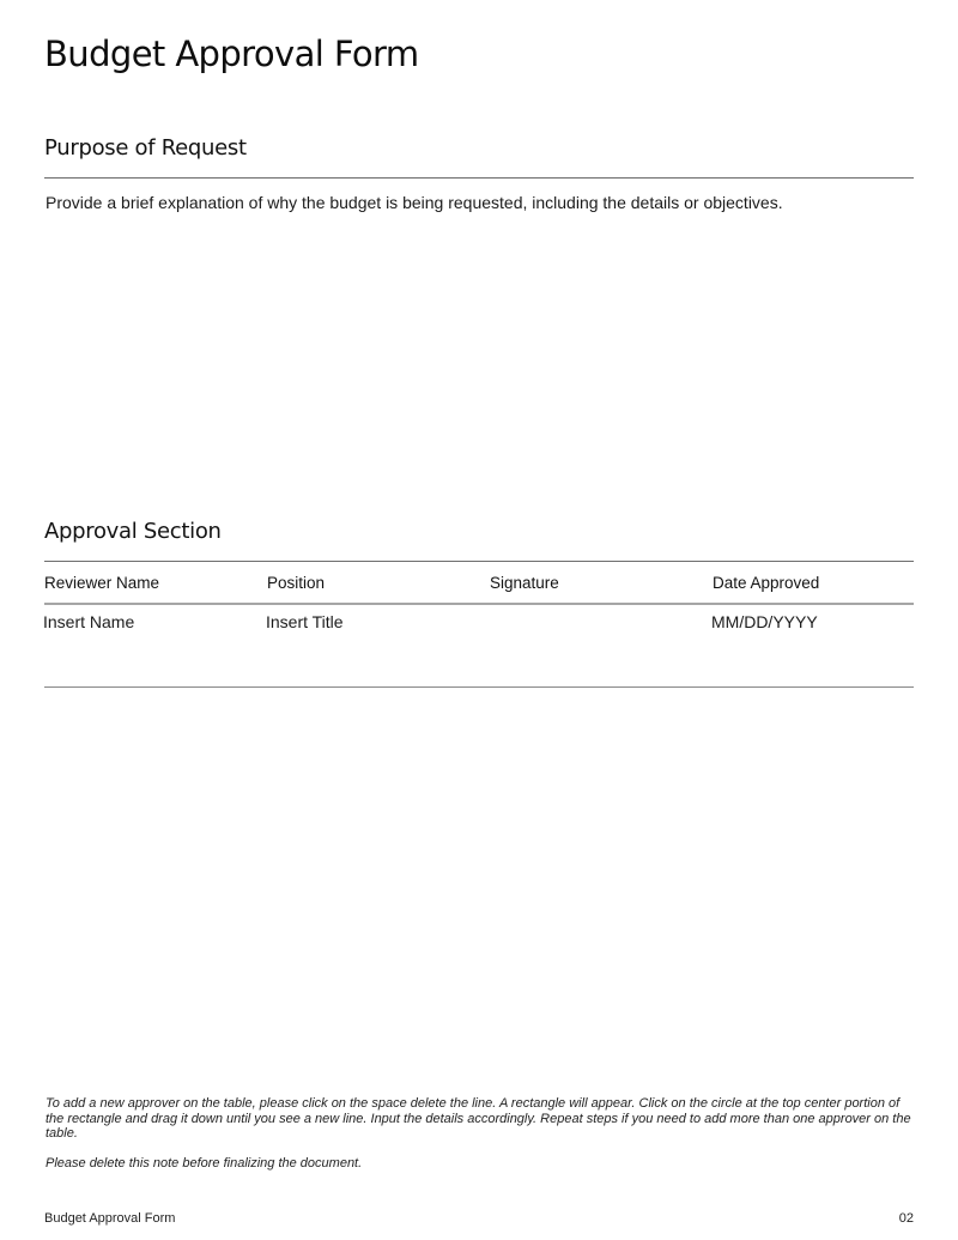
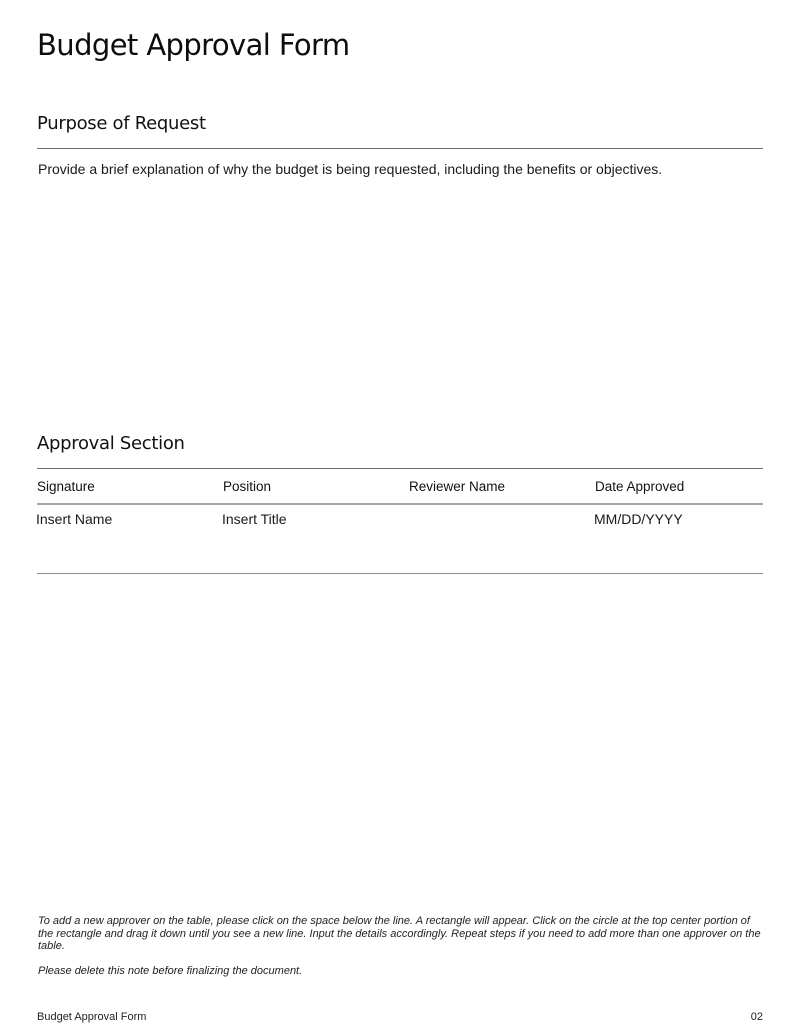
  Budget Approval Form
  Purpose of Request
- Provide a brief explanation of why the budget is being requested, including the details or objectives.
+ Provide a brief explanation of why the budget is being requested, including the benefits or objectives.
  Approval Section
- Reviewer Name
+ Signature
  Position
- Signature
+ Reviewer Name
  Date Approved
  Insert Name
  Insert Title
  MM/DD/YYYY
- To add a new approver on the table, please click on the space delete the line. A rectangle will appear. Click on the circle at the top center portion of the rectangle and drag it down until you see a new line. Input the details accordingly. Repeat steps if you need to add more than one approver on the table.
+ To add a new approver on the table, please click on the space below the line. A rectangle will appear. Click on the circle at the top center portion of the rectangle and drag it down until you see a new line. Input the details accordingly. Repeat steps if you need to add more than one approver on the table.
  Please delete this note before finalizing the document.
  Budget Approval Form
  02
